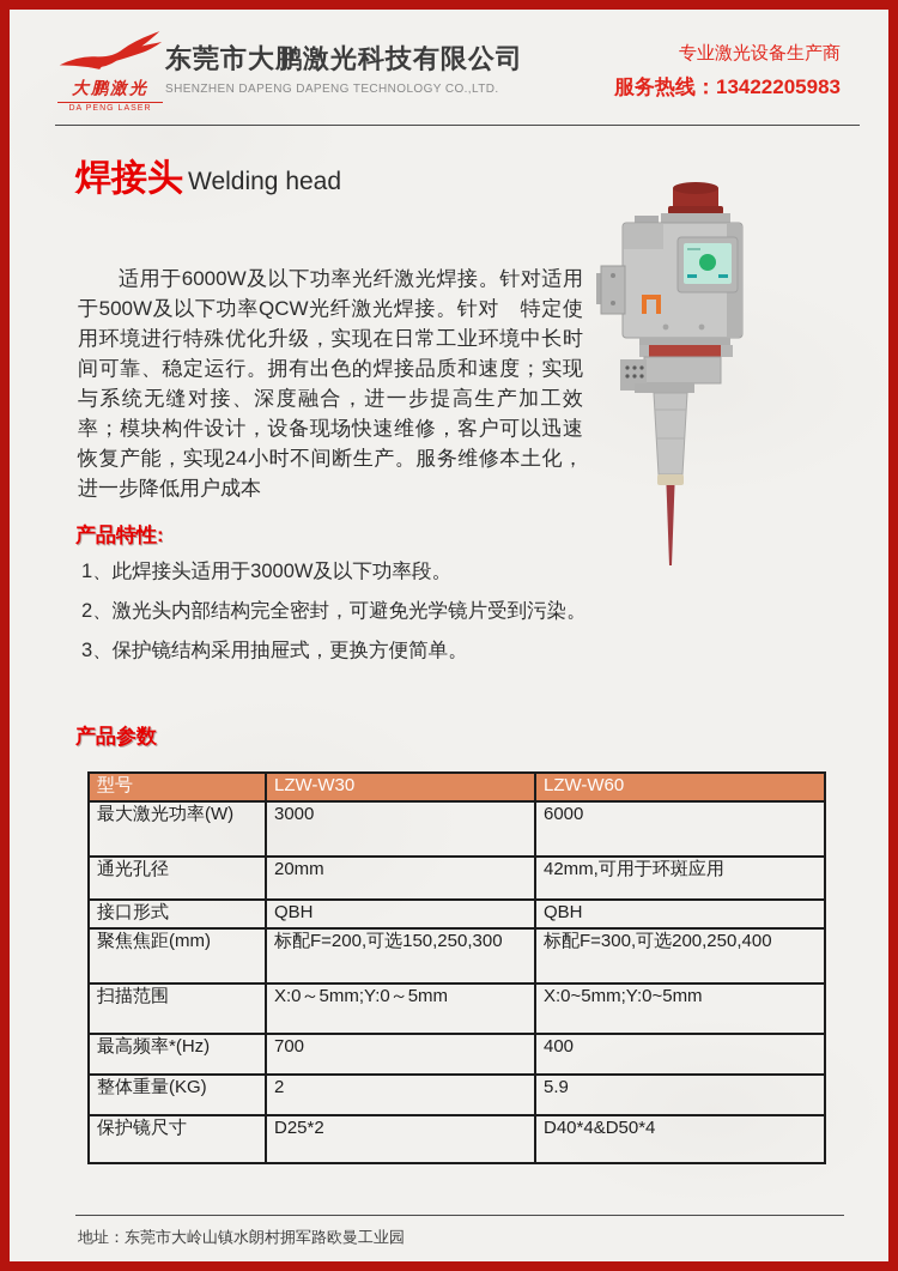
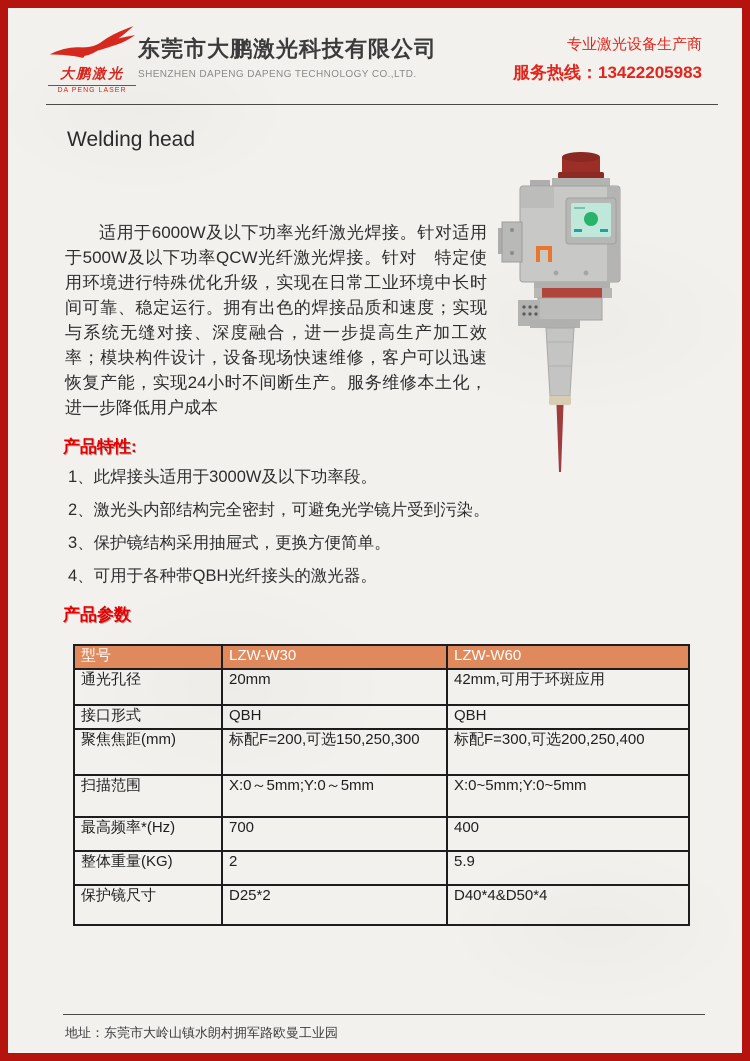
  大鹏激光
  东莞市大鹏激光科技有限公司
  SHENZHEN DAPENG DAPENG TECHNOLOGY CO.,LTD.
  专业激光设备生产商
  服务热线：13422205983
- 焊接头
  Welding head
  适用于6000W及以下功率光纤激光焊接。针对适用于500W及以下功率QCW光纤激光焊接。针对 特定使用环境进行特殊优化升级，实现在日常工业环境中长时间可靠、稳定运行。拥有出色的焊接品质和速度；实现与系统无缝对接、深度融合，进一步提高生产加工效率；模块构件设计，设备现场快速维修，客户可以迅速恢复产能，实现24小时不间断生产。服务维修本土化，进一步降低用户成本
  产品特性:
  1、此焊接头适用于3000W及以下功率段。
  2、激光头内部结构完全密封，可避免光学镜片受到污染。
  3、保护镜结构采用抽屉式，更换方便简单。
+ 4、可用于各种带QBH光纤接头的激光器。
  产品参数
  型号	LZW-W30	LZW-W60
- 最大激光功率(W)	3000	6000
  通光孔径	20mm	42mm,可用于环斑应用
  接口形式	QBH	QBH
  聚焦焦距(mm)	标配F=200,可选150,250,300	标配F=300,可选200,250,400
  扫描范围	X:0～5mm;Y:0～5mm	X:0~5mm;Y:0~5mm
  最高频率*(Hz)	700	400
  整体重量(KG)	2	5.9
  保护镜尺寸	D25*2	D40*4&D50*4
  地址：东莞市大岭山镇水朗村拥军路欧曼工业园
